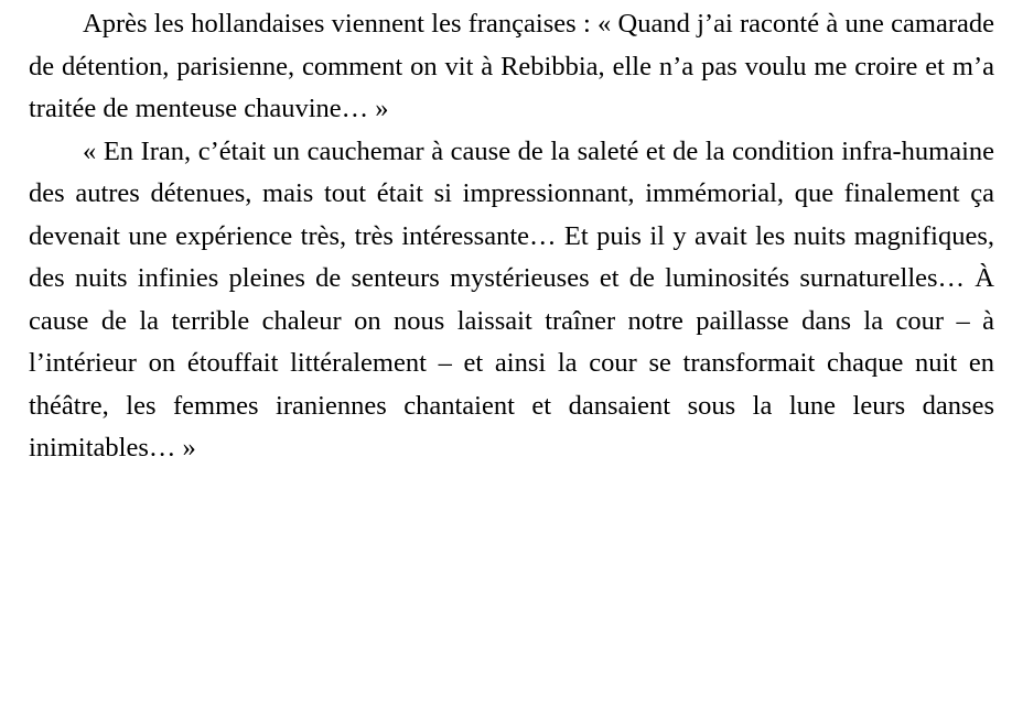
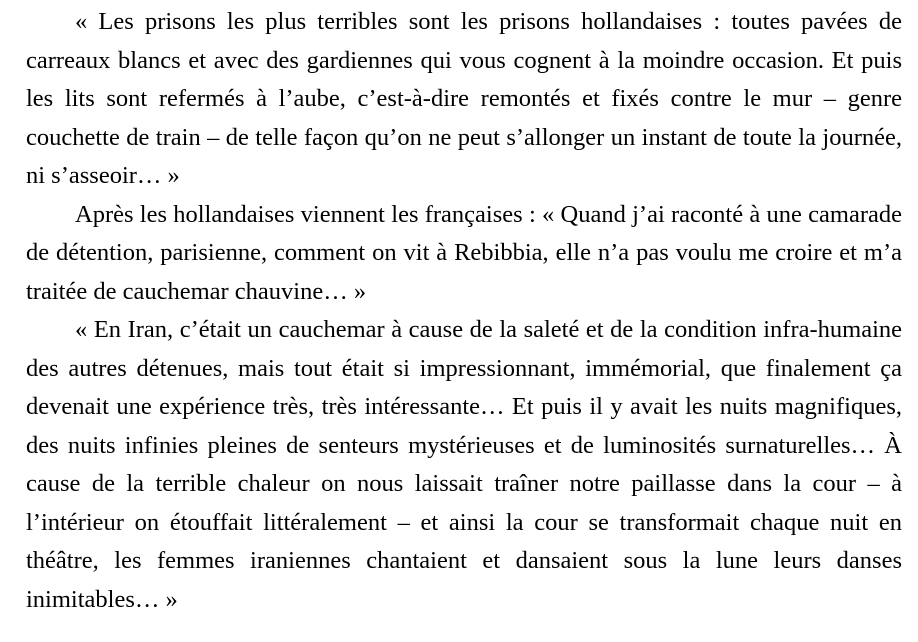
+ « Les prisons les plus terribles sont les prisons hollandaises : toutes pavées de carreaux blancs et avec des gardiennes qui vous cognent à la moindre occasion. Et puis les lits sont refermés à l’aube, c’est-à-dire remontés et fixés contre le mur – genre couchette de train – de telle façon qu’on ne peut s’allonger un instant de toute la journée, ni s’asseoir… »
- Après les hollandaises viennent les françaises : « Quand j’ai raconté à une camarade de détention, parisienne, comment on vit à Rebibbia, elle n’a pas voulu me croire et m’a traitée de menteuse chauvine… »
+ Après les hollandaises viennent les françaises : « Quand j’ai raconté à une camarade de détention, parisienne, comment on vit à Rebibbia, elle n’a pas voulu me croire et m’a traitée de cauchemar chauvine… »
  « En Iran, c’était un cauchemar à cause de la saleté et de la condition infra-humaine des autres détenues, mais tout était si impressionnant, immémorial, que finalement ça devenait une expérience très, très intéressante… Et puis il y avait les nuits magnifiques, des nuits infinies pleines de senteurs mystérieuses et de luminosités surnaturelles… À cause de la terrible chaleur on nous laissait traîner notre paillasse dans la cour – à l’intérieur on étouffait littéralement – et ainsi la cour se transformait chaque nuit en théâtre, les femmes iraniennes chantaient et dansaient sous la lune leurs danses inimitables… »
